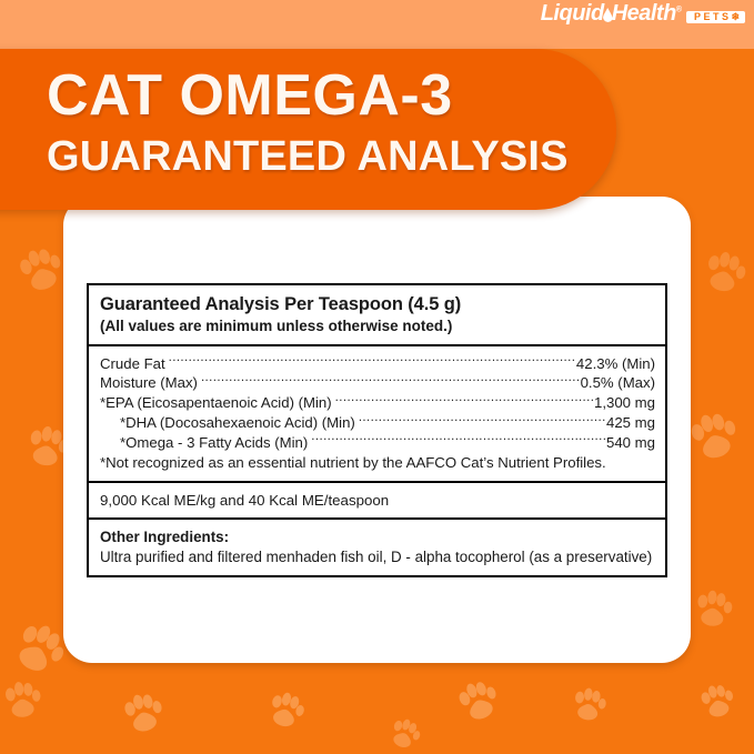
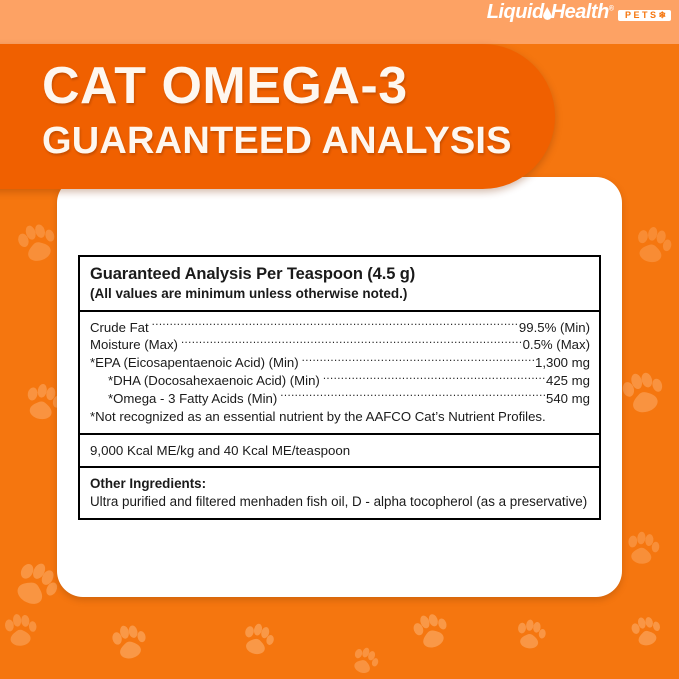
  Liquid Health PETS❄
  CAT OMEGA-3
  GUARANTEED ANALYSIS
  Guaranteed Analysis Per Teaspoon (4.5 g)
  (All values are minimum unless otherwise noted.)
  Crude Fat
- 42.3% (Min)
+ 99.5% (Min)
  Moisture (Max)
  0.5% (Max)
  *EPA (Eicosapentaenoic Acid) (Min)
  1,300 mg
  *DHA (Docosahexaenoic Acid) (Min)
  425 mg
  *Omega - 3 Fatty Acids (Min)
  540 mg
  *Not recognized as an essential nutrient by the AAFCO Cat’s Nutrient Profiles.
  9,000 Kcal ME/kg and 40 Kcal ME/teaspoon
  Other Ingredients:
  Ultra purified and filtered menhaden fish oil, D - alpha tocopherol (as a preservative)
